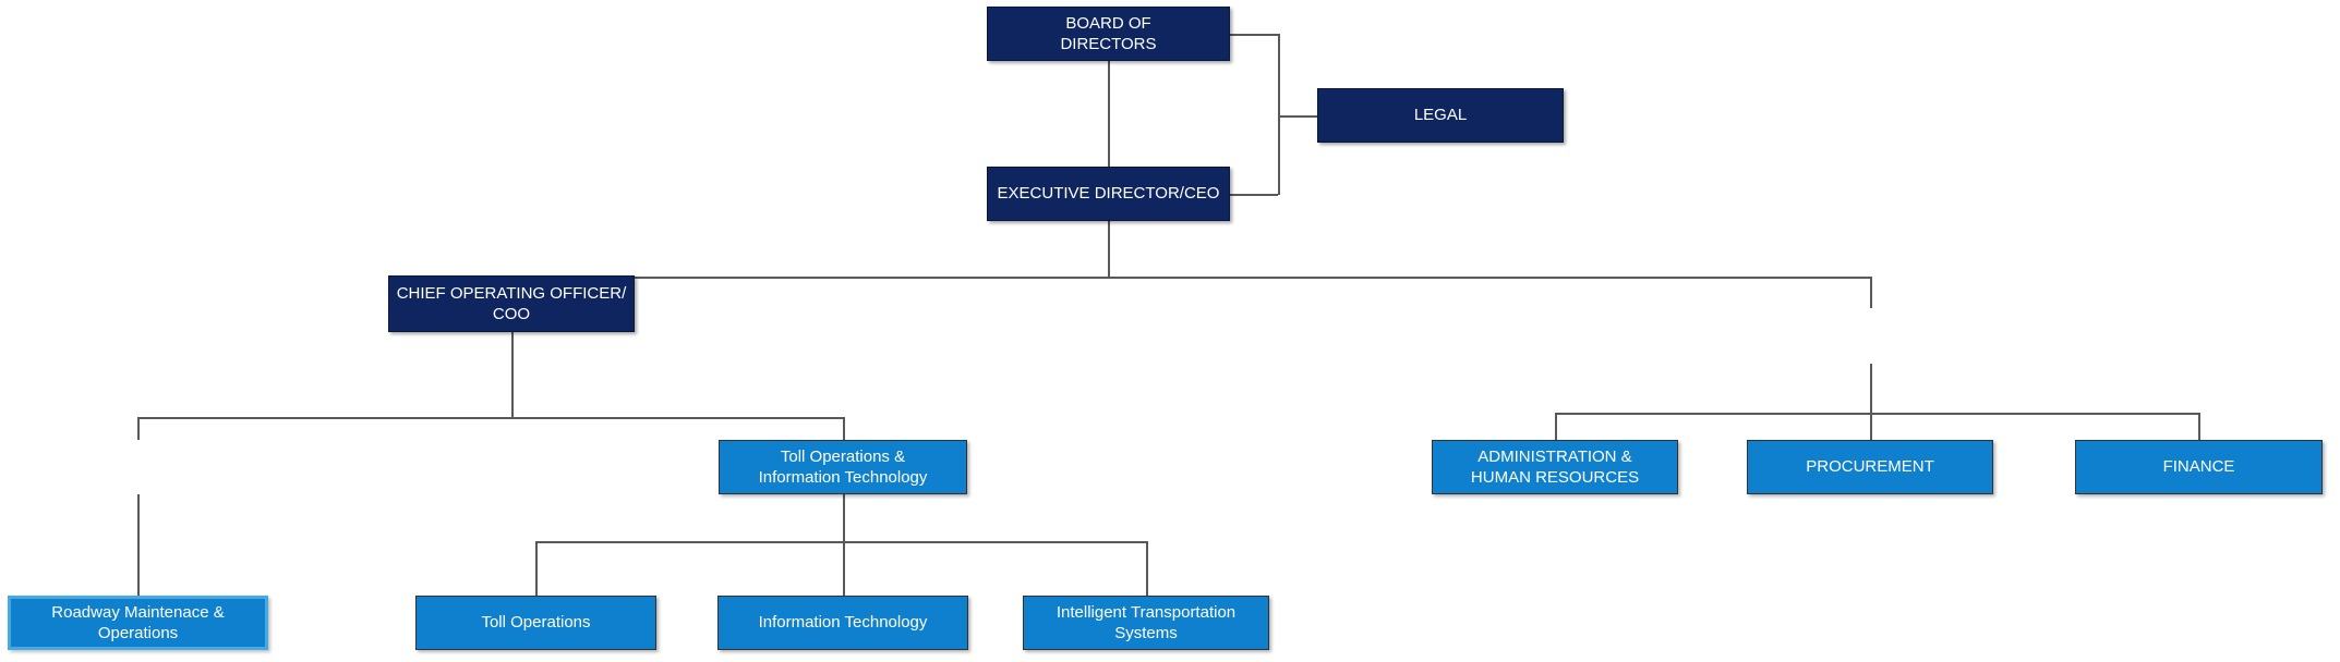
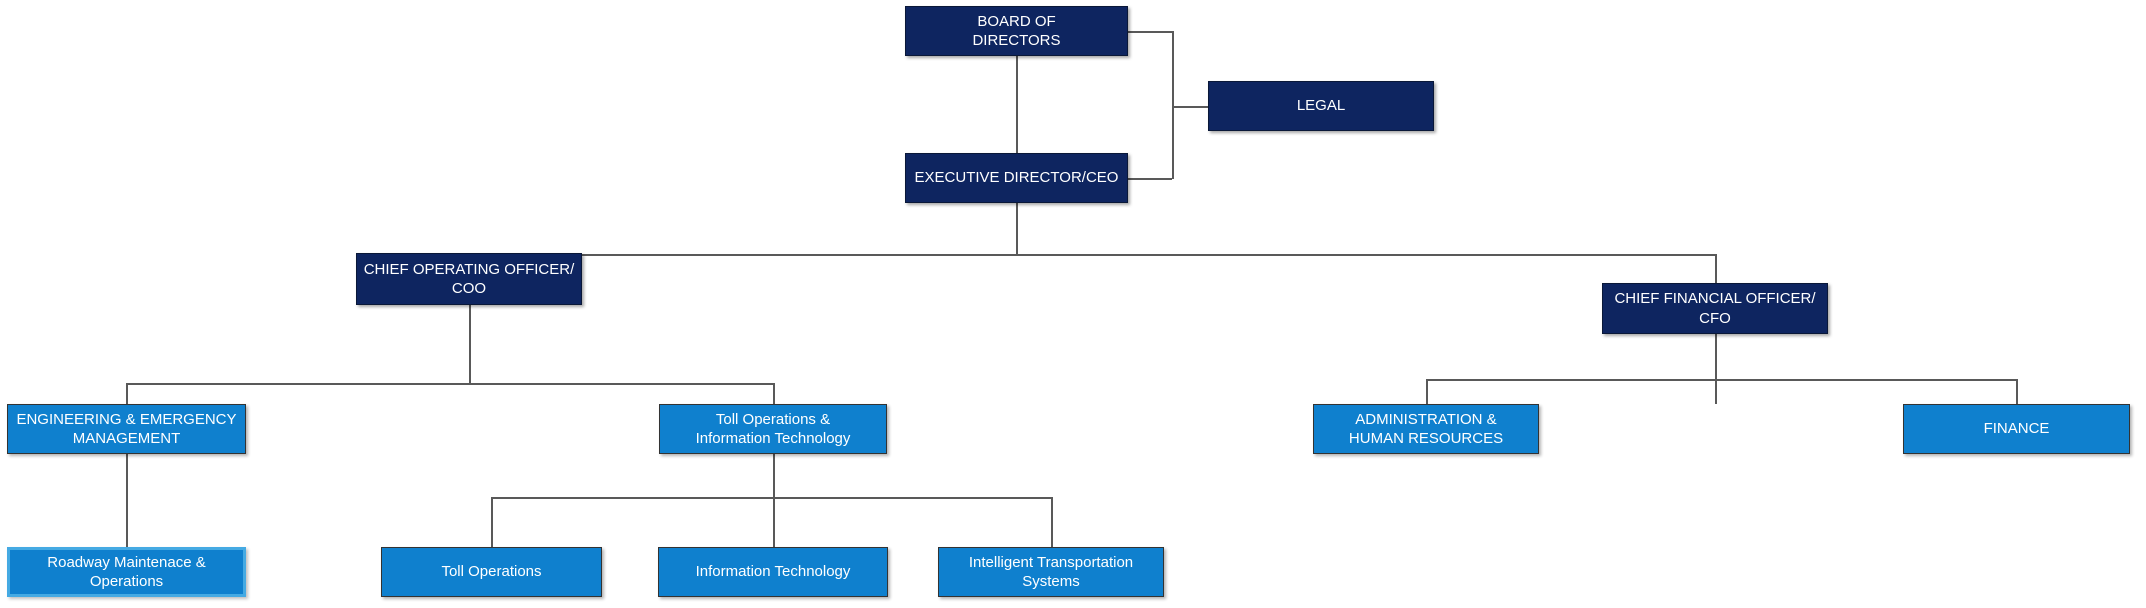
  BOARD OF
  DIRECTORS
  LEGAL
  EXECUTIVE DIRECTOR/CEO
  CHIEF OPERATING OFFICER/
  COO
+ CHIEF FINANCIAL OFFICER/
+ CFO
+ ENGINEERING & EMERGENCY
+ MANAGEMENT
  Toll Operations &
  Information Technology
  ADMINISTRATION &
  HUMAN RESOURCES
- PROCUREMENT
  FINANCE
  Roadway Maintenace &
  Operations
  Toll Operations
  Information Technology
  Intelligent Transportation
  Systems
